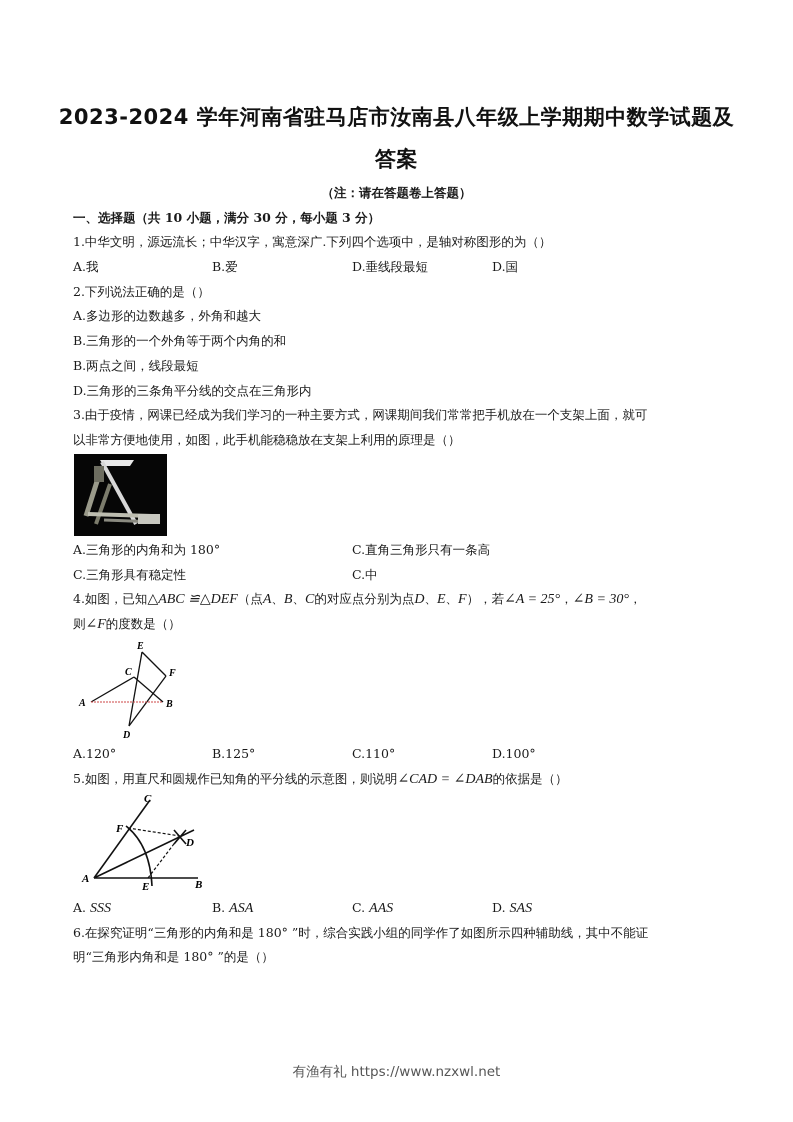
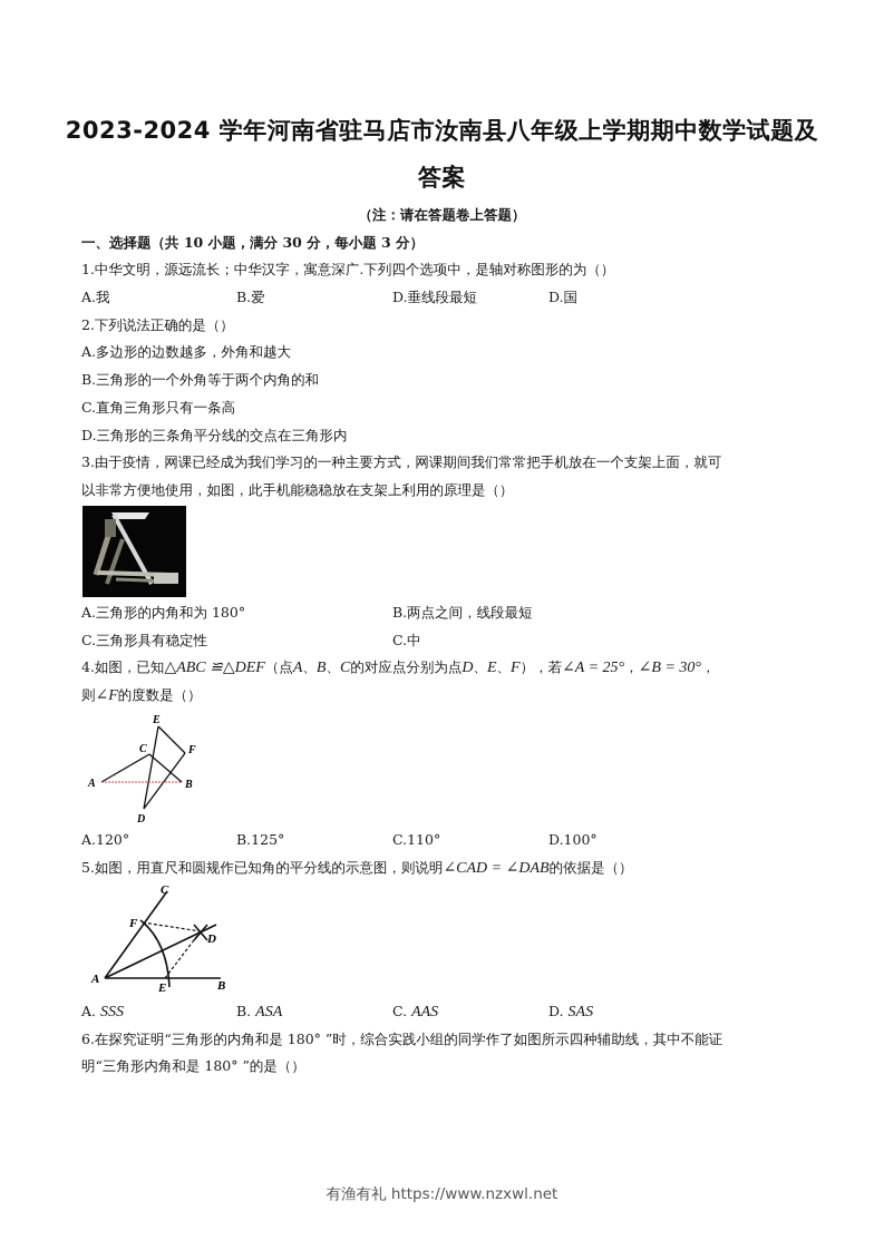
  2023-2024 学年河南省驻马店市汝南县八年级上学期期中数学试题及
  答案
  （注：请在答题卷上答题）
  一、选择题（共 10 小题，满分 30 分，每小题 3 分）
  1.中华文明，源远流长；中华汉字，寓意深广.下列四个选项中，是轴对称图形的为（）
  A.我
  B.爱
  D.垂线段最短
  D.国
  2.下列说法正确的是（）
  A.多边形的边数越多，外角和越大
  B.三角形的一个外角等于两个内角的和
- B.两点之间，线段最短
+ C.直角三角形只有一条高
  D.三角形的三条角平分线的交点在三角形内
  3.由于疫情，网课已经成为我们学习的一种主要方式，网课期间我们常常把手机放在一个支架上面，就可
  以非常方便地使用，如图，此手机能稳稳放在支架上利用的原理是（）
  A.三角形的内角和为 180°
- C.直角三角形只有一条高
+ B.两点之间，线段最短
  C.三角形具有稳定性
  C.中
  4.如图，已知△ABC ≌△DEF（点A、B、C的对应点分别为点D、E、F），若∠A = 25°，∠B = 30°，
  则∠F的度数是（）
  E
  C
  F
  A
  B
  D
  A.120°
  B.125°
  C.110°
  D.100°
  5.如图，用直尺和圆规作已知角的平分线的示意图，则说明∠CAD = ∠DAB的依据是（）
  C
  F
  D
  A
  E
  B
  A. SSS
  B. ASA
  C. AAS
  D. SAS
  6.在探究证明“三角形的内角和是 180° ”时，综合实践小组的同学作了如图所示四种辅助线，其中不能证
  明“三角形内角和是 180° ”的是（）
  有渔有礼 https://www.nzxwl.net
